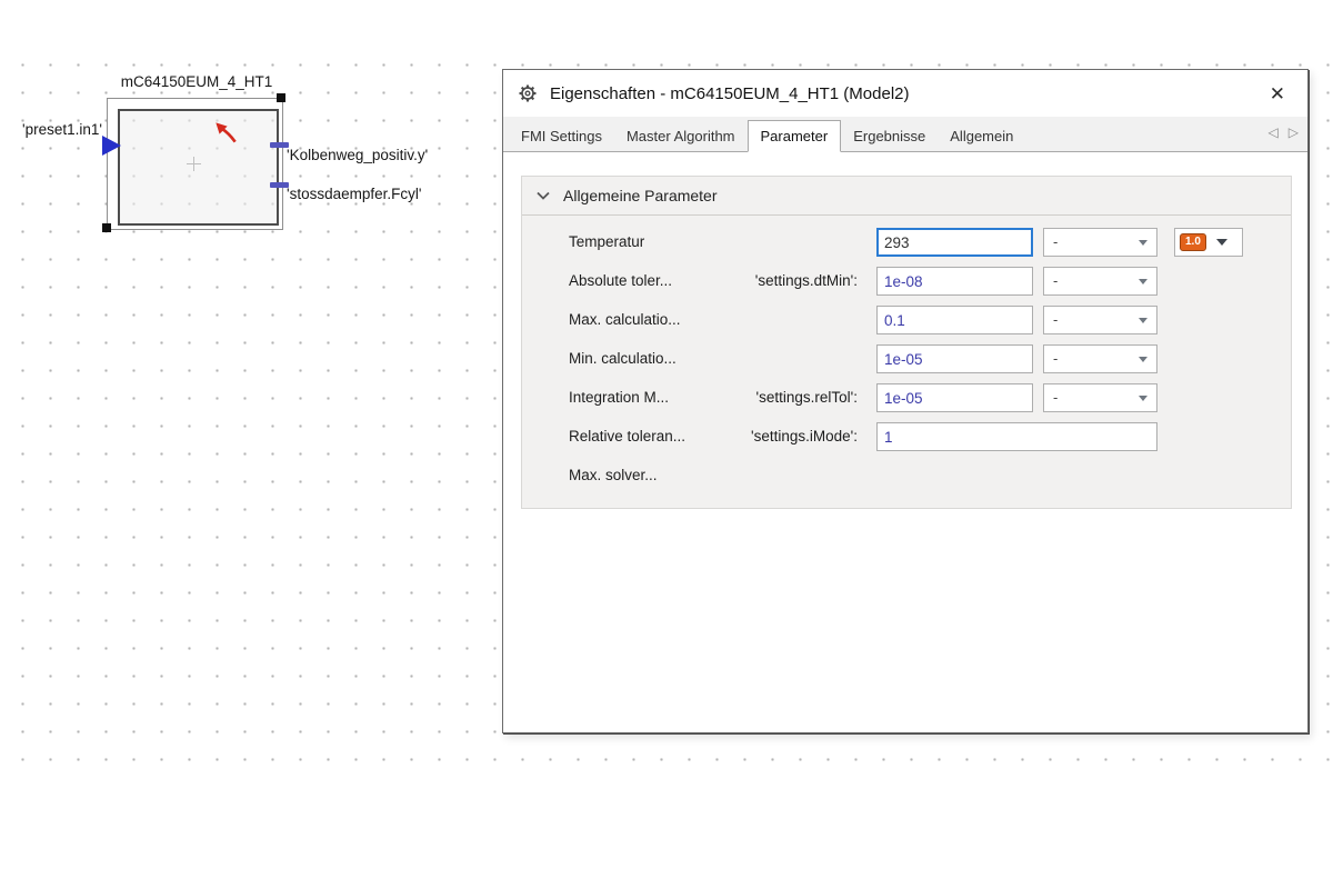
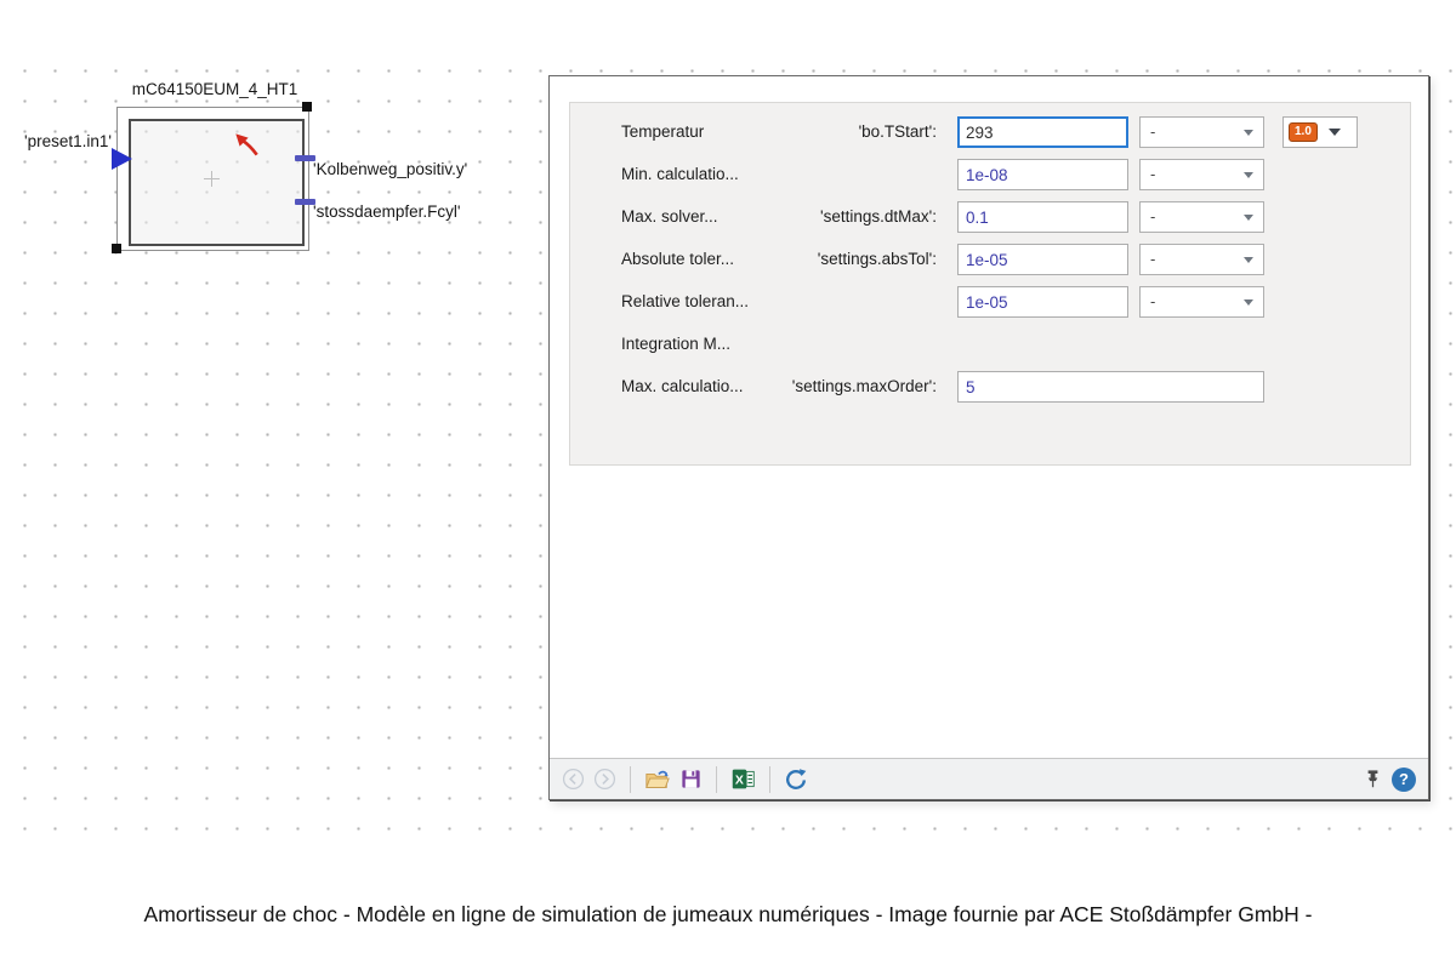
  mC64150EUM_4_HT1
  'preset1.in1'
  'Kolbenweg_positiv.y'
  'stossdaempfer.Fcyl'
- Eigenschaften - mC64150EUM_4_HT1 (Model2)
- ✕
- FMI Settings
- Master Algorithm
- Parameter
- Ergebnisse
- Allgemein
- ◁
- ▷
- Allgemeine Parameter
  Temperatur
+ 'bo.TStart':
  293
  -
  1.0
- Absolute toler...
+ Min. calculatio...
- 'settings.dtMin':
  1e-08
  -
- Max. calculatio...
+ Max. solver...
+ 'settings.dtMax':
  0.1
  -
- Min. calculatio...
+ Absolute toler...
+ 'settings.absTol':
  1e-05
  -
- Integration M...
+ Relative toleran...
- 'settings.relTol':
  1e-05
  -
- Relative toleran...
+ Integration M...
- 'settings.iMode':
- 1
- Max. solver...
+ Max. calculatio...
+ 'settings.maxOrder':
+ 5
+ X
+ ?
+ Amortisseur de choc - Modèle en ligne de simulation de jumeaux numériques - Image fournie par ACE Stoßdämpfer GmbH -
